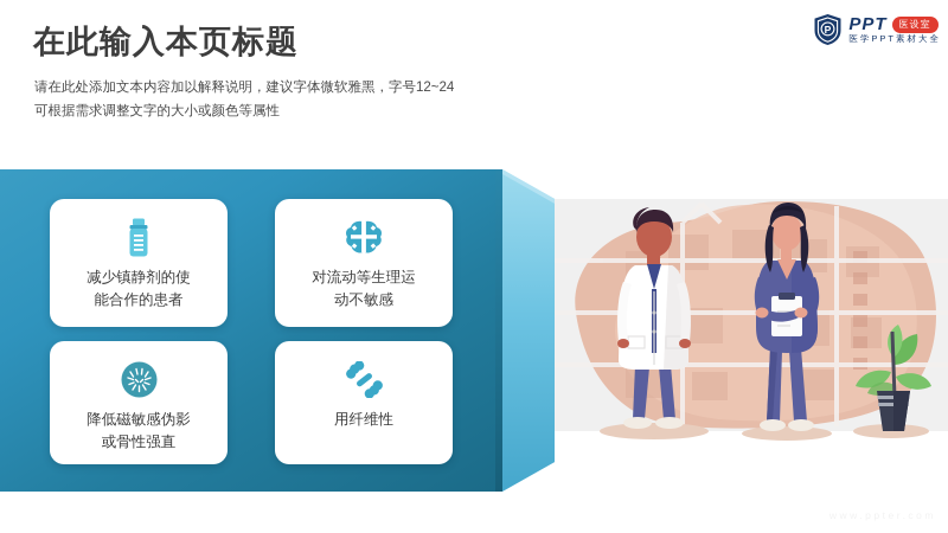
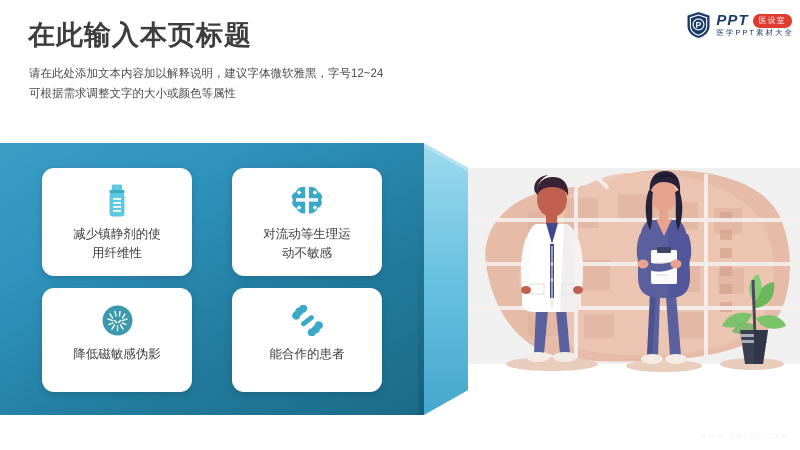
  在此输入本页标题
  请在此处添加文本内容加以解释说明，建议字体微软雅黑，字号12~24
  可根据需求调整文字的大小或颜色等属性
  P
  PPT
  医设室
  医学PPT素材大全
  减少镇静剂的使
- 能合作的患者
+ 用纤维性
  对流动等生理运
  动不敏感
  降低磁敏感伪影
- 或骨性强直
- 用纤维性
+ 能合作的患者
